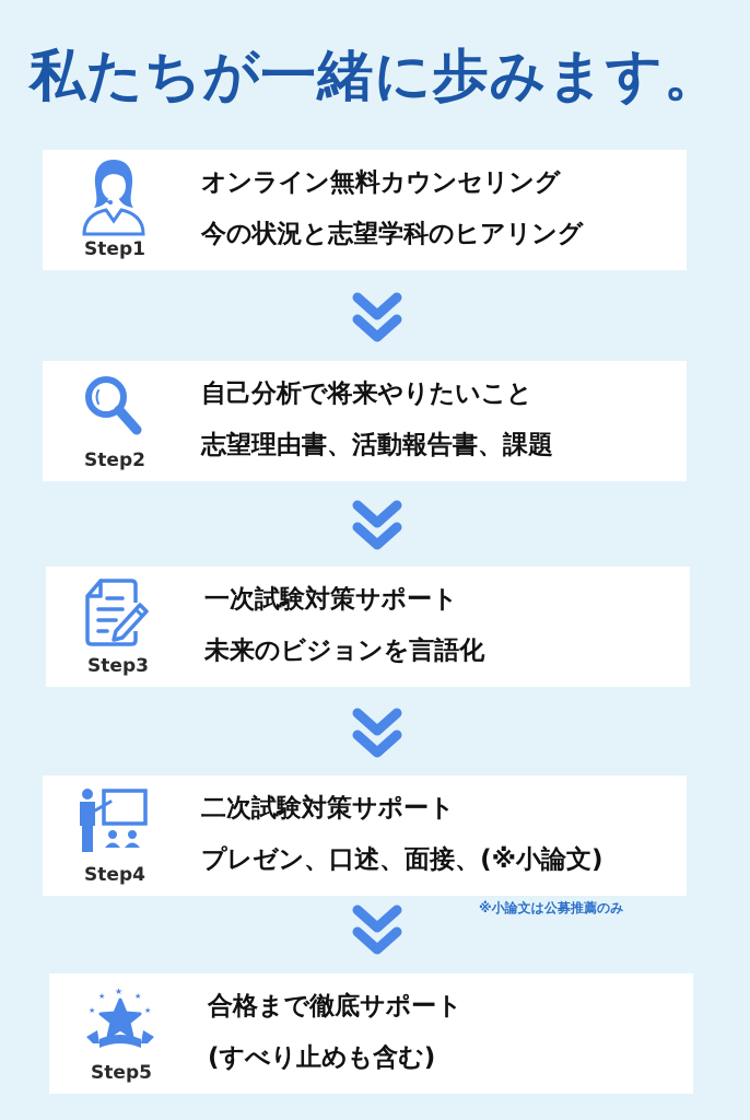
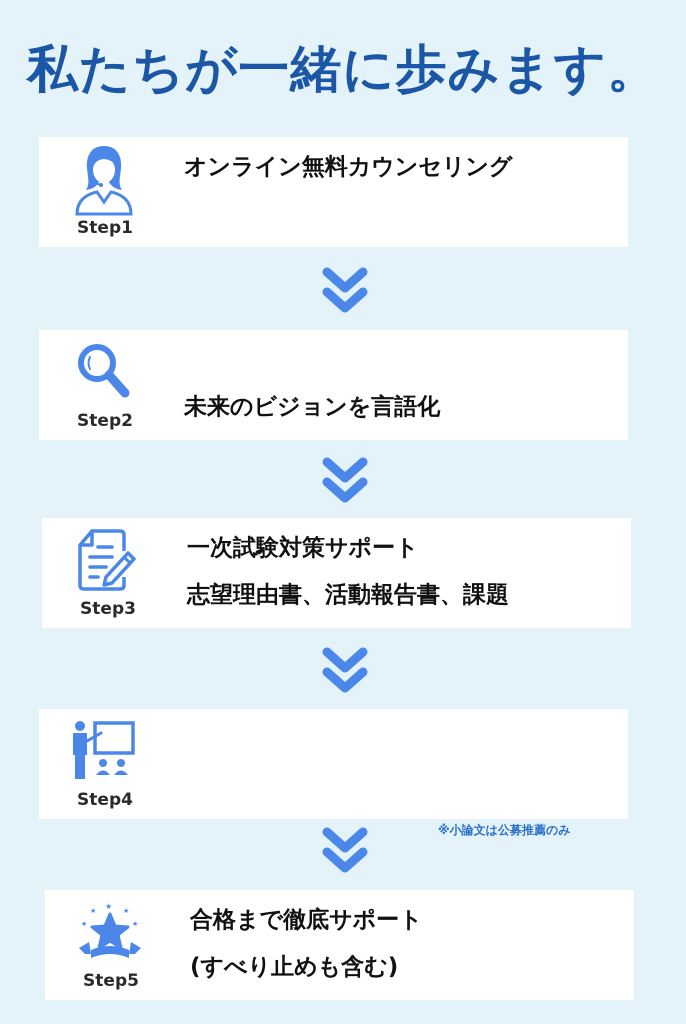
  私たちが一緒に歩みます。
  Step1
  オンライン無料カウンセリング
- 今の状況と志望学科のヒアリング
  Step2
- 自己分析で将来やりたいこと
- 志望理由書、活動報告書、課題
+ 未来のビジョンを言語化
  Step3
  一次試験対策サポート
- 未来のビジョンを言語化
+ 志望理由書、活動報告書、課題
  Step4
- 二次試験対策サポート
- プレゼン、口述、面接、(※小論文)
  ※小論文は公募推薦のみ
  ★
  ★
  ★
  ★
  ★
  Step5
  合格まで徹底サポート
  (すべり止めも含む)
